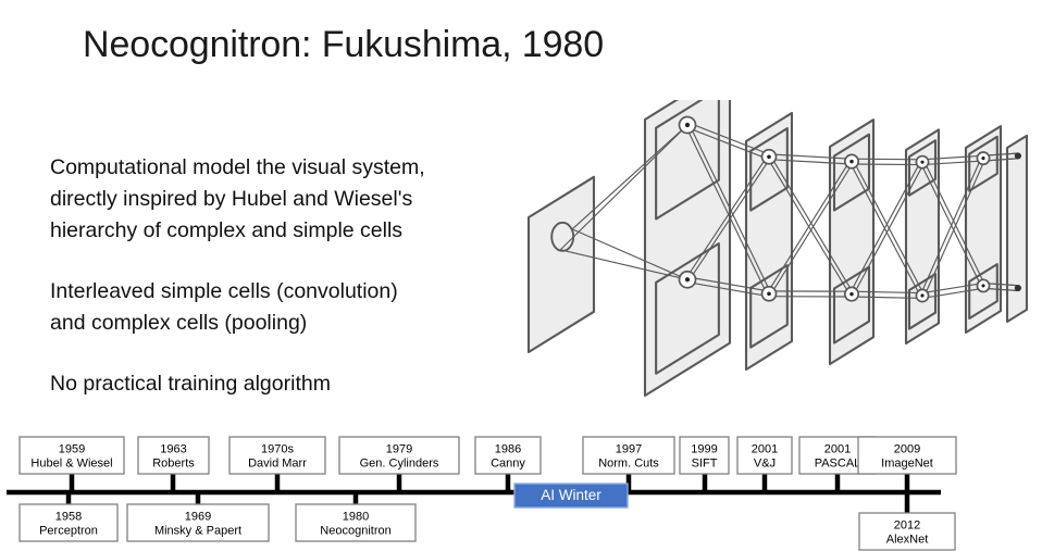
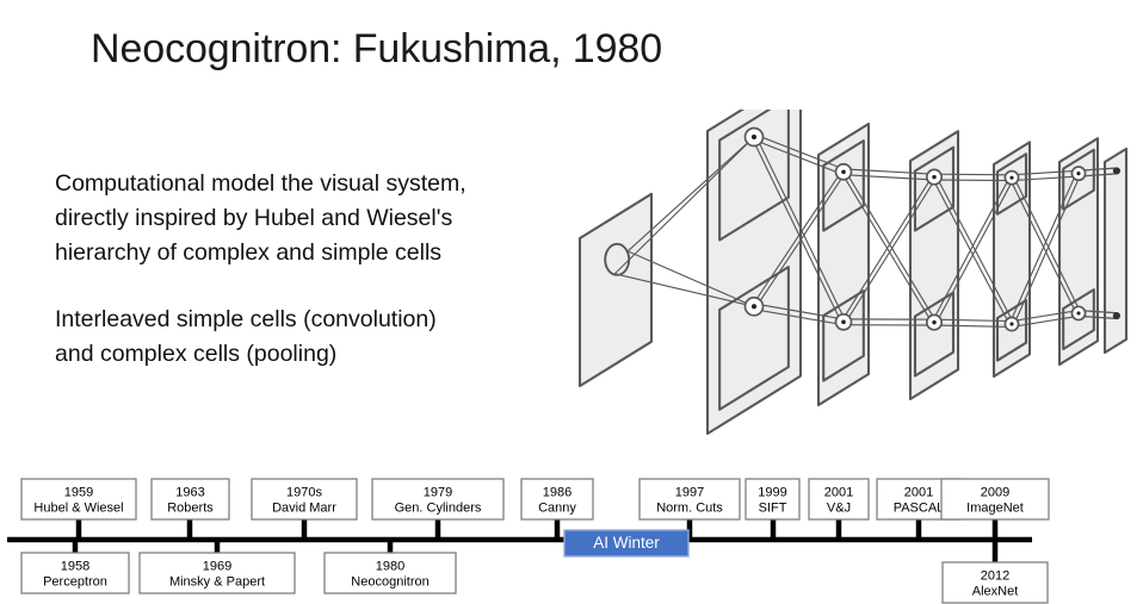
  Neocognitron: Fukushima, 1980
  Computational model the visual system,
  directly inspired by Hubel and Wiesel's
  hierarchy of complex and simple cells
  Interleaved simple cells (convolution)
  and complex cells (pooling)
- No practical training algorithm
  AI Winter
  1959
  Hubel & Wiesel
  1963
  Roberts
  1970s
  David Marr
  1979
  Gen. Cylinders
  1986
  Canny
  1997
  Norm. Cuts
  1999
  SIFT
  2001
  V&J
  2001
  PASCAL
  2009
  ImageNet
  1958
  Perceptron
  1969
  Minsky & Papert
  1980
  Neocognitron
  2012
  AlexNet
